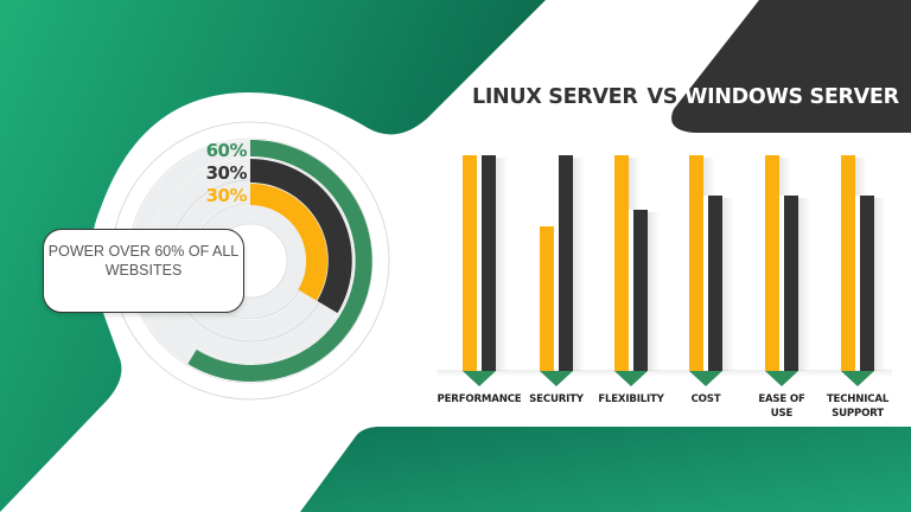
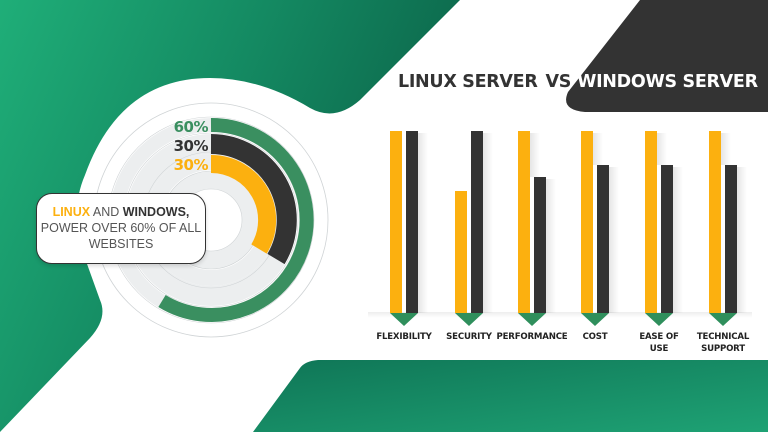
  60%
  30%
  30%
+ LINUX AND WINDOWS,
  POWER OVER 60% OF ALL
  WEBSITES
  LINUX SERVER VS WINDOWS SERVER
- PERFORMANCE
+ FLEXIBILITY
  SECURITY
- FLEXIBILITY
+ PERFORMANCE
  COST
  EASE OF USE
  TECHNICAL SUPPORT
